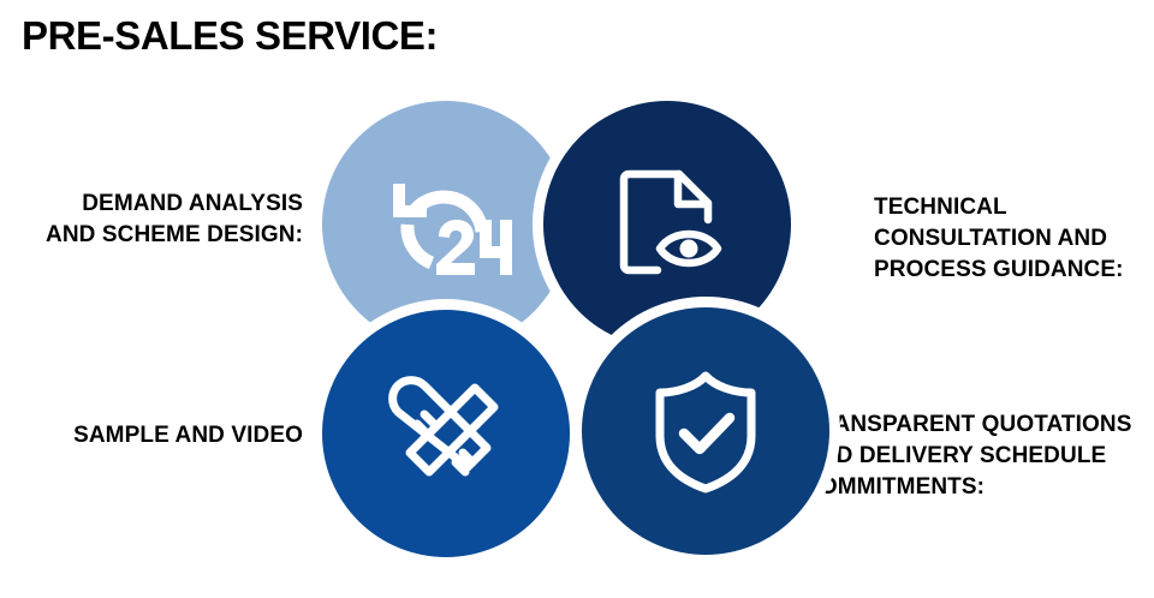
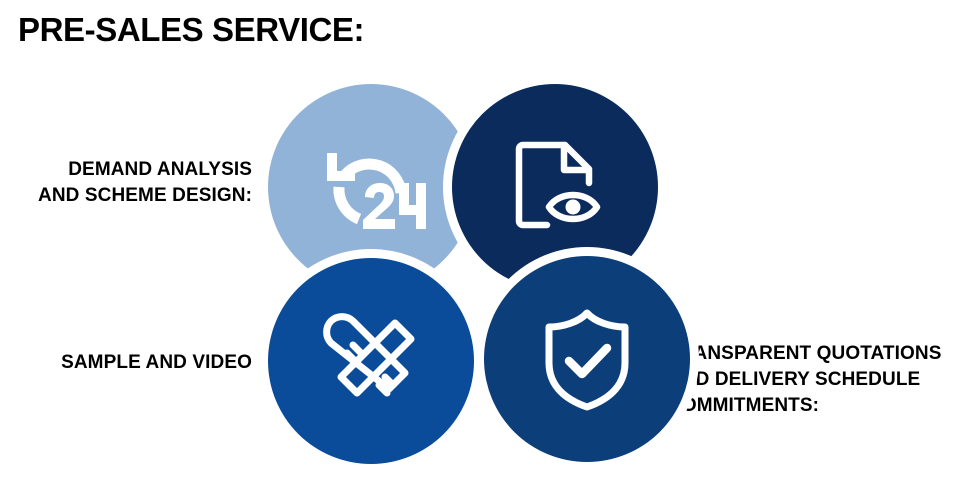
  PRE-SALES SERVICE:
  DEMAND ANALYSIS
  AND SCHEME DESIGN:
  SAMPLE AND VIDEO
- TECHNICAL
- CONSULTATION AND
- PROCESS GUIDANCE:
  ANSPARENT QUOTATIONS
  ND DELIVERY SCHEDULE
  OMMITMENTS:
